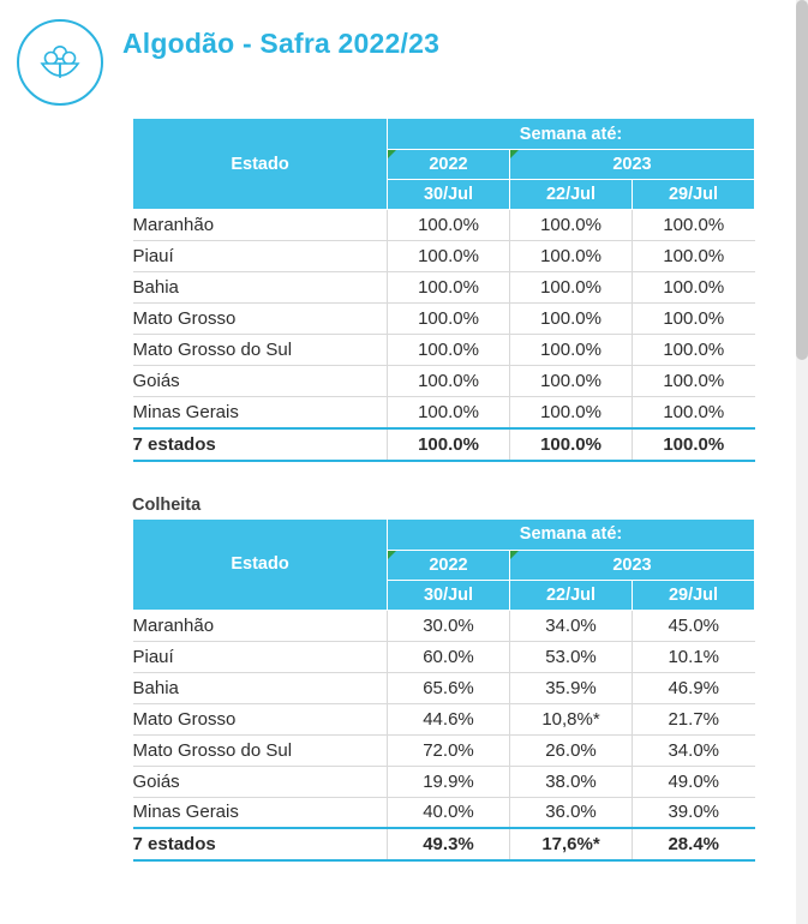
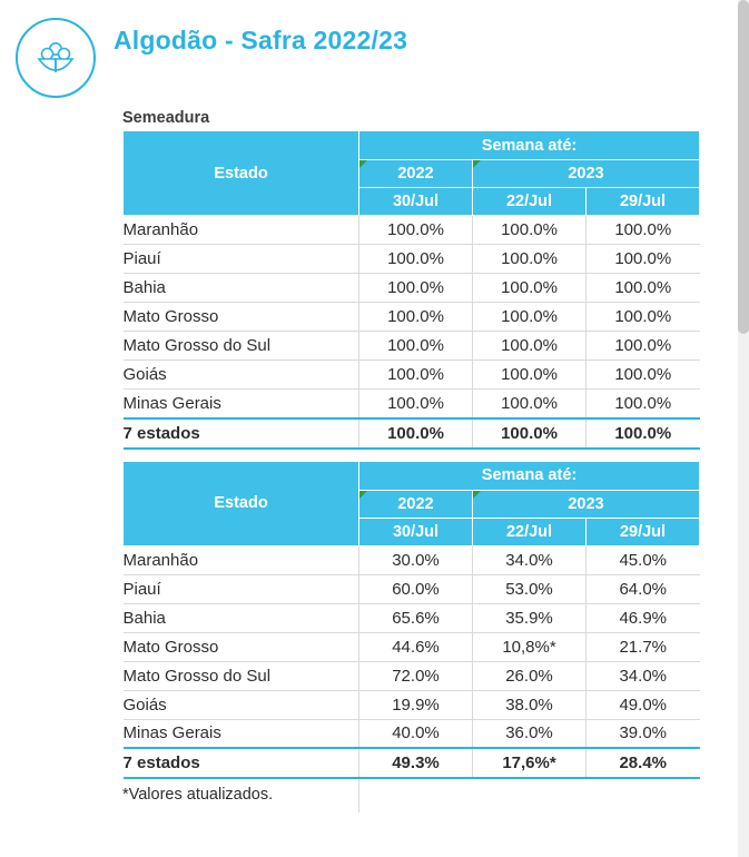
  Algodão - Safra 2022/23
+ Semeadura
  Estado	Semana até:
  2022	2023
  30/Jul	22/Jul	29/Jul
  Maranhão	100.0%	100.0%	100.0%
  Piauí	100.0%	100.0%	100.0%
  Bahia	100.0%	100.0%	100.0%
  Mato Grosso	100.0%	100.0%	100.0%
  Mato Grosso do Sul	100.0%	100.0%	100.0%
  Goiás	100.0%	100.0%	100.0%
  Minas Gerais	100.0%	100.0%	100.0%
  7 estados	100.0%	100.0%	100.0%
- Colheita
  Estado	Semana até:
  2022	2023
  30/Jul	22/Jul	29/Jul
  Maranhão	30.0%	34.0%	45.0%
- Piauí	60.0%	53.0%	10.1%
+ Piauí	60.0%	53.0%	64.0%
  Bahia	65.6%	35.9%	46.9%
  Mato Grosso	44.6%	10,8%*	21.7%
  Mato Grosso do Sul	72.0%	26.0%	34.0%
  Goiás	19.9%	38.0%	49.0%
  Minas Gerais	40.0%	36.0%	39.0%
  7 estados	49.3%	17,6%*	28.4%
+ *Valores atualizados.
